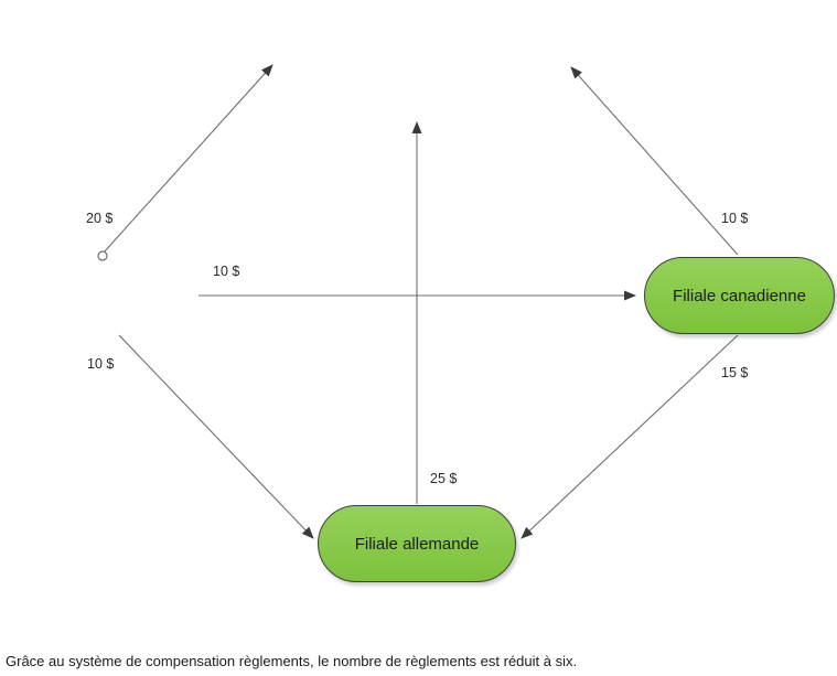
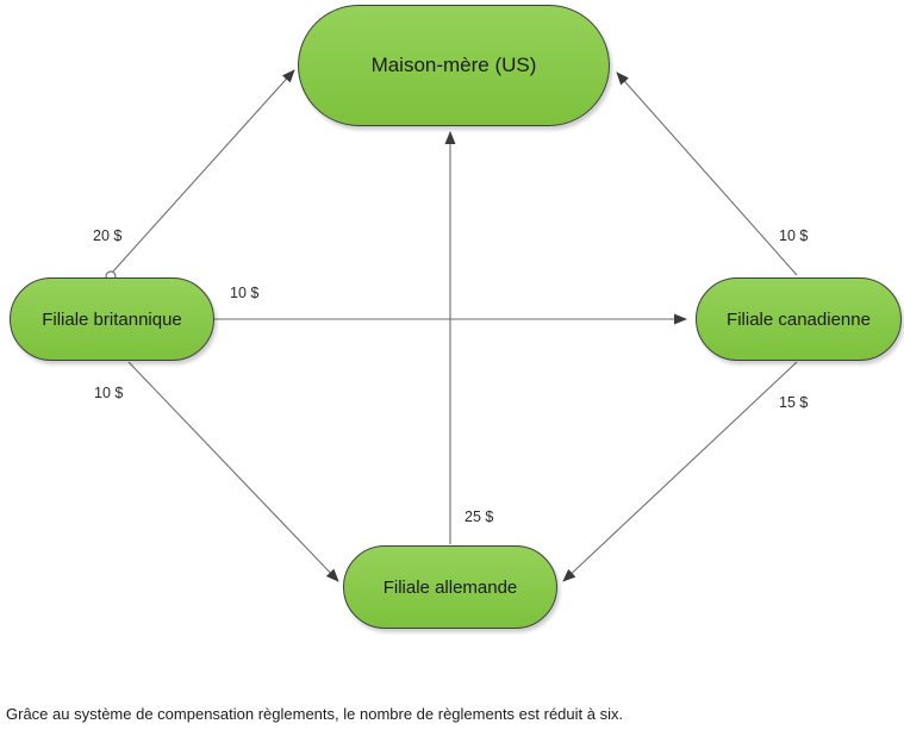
+ Maison-mère (US)
+ Filiale britannique
  Filiale canadienne
  Filiale allemande
  20 $
  10 $
  10 $
  10 $
  15 $
  25 $
  Grâce au système de compensation règlements, le nombre de règlements est réduit à six.
